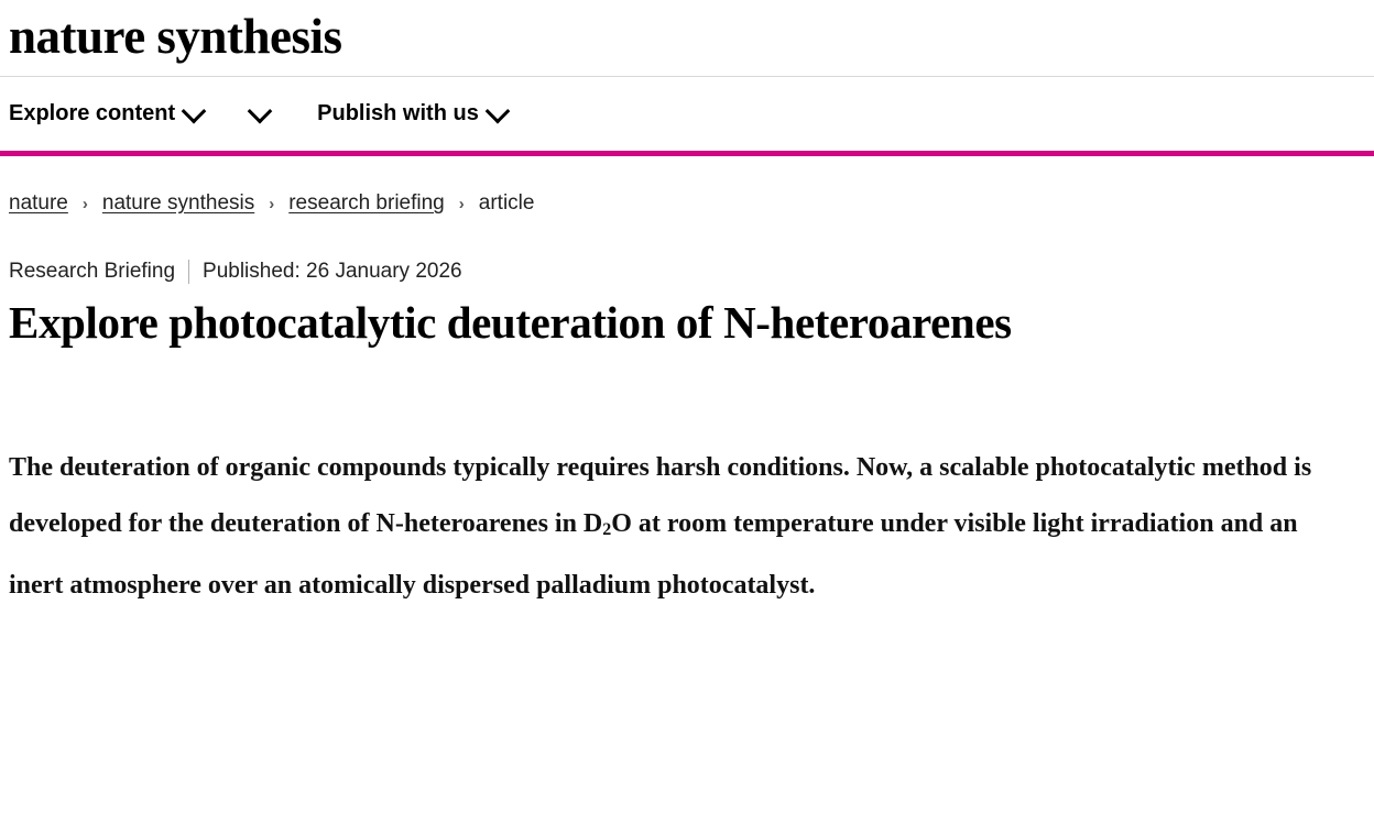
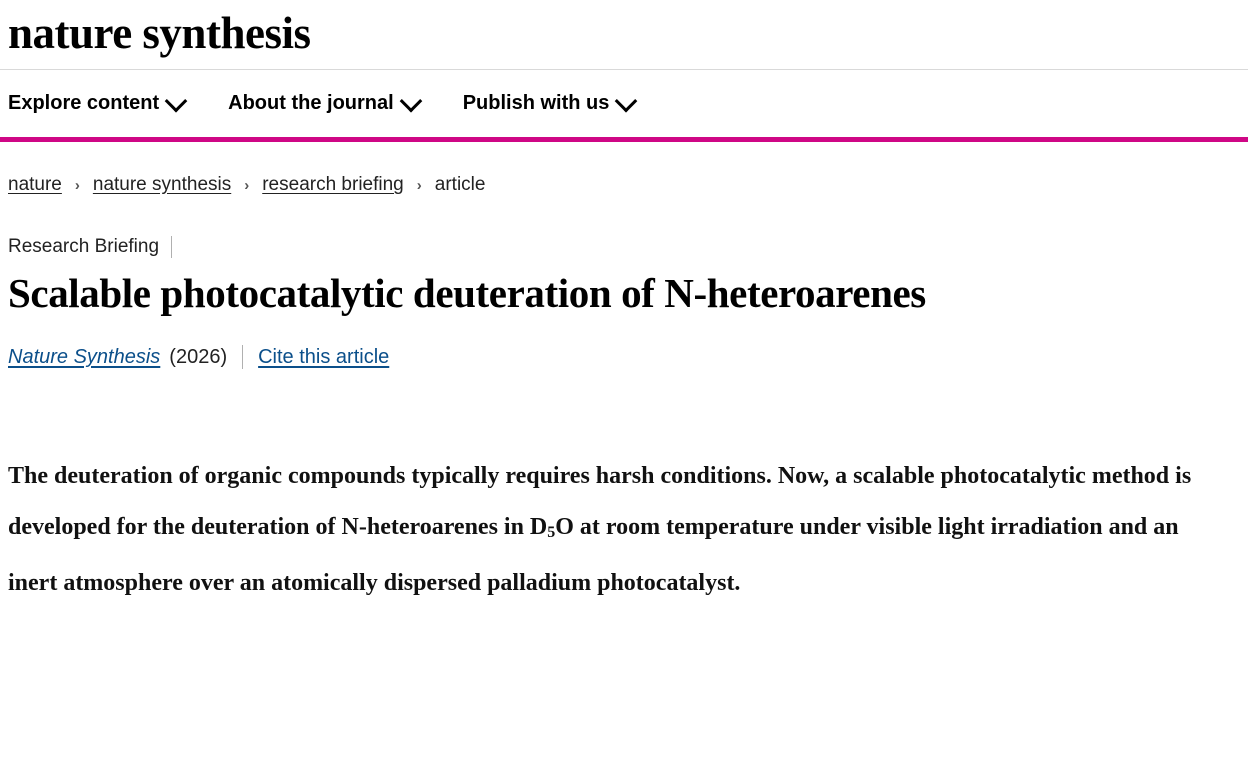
  nature synthesis
  Explore content
+ About the journal
  Publish with us
  nature
  ›
  nature synthesis
  ›
  research briefing
  ›
  article
  Research Briefing
- Published: 26 January 2026
- Explore photocatalytic deuteration of N-heteroarenes
+ Scalable photocatalytic deuteration of N-heteroarenes
+ Nature Synthesis
+ (2026)
+ Cite this article
- The deuteration of organic compounds typically requires harsh conditions. Now, a scalable photocatalytic method is developed for the deuteration of N-heteroarenes in D2O at room temperature under visible light irradiation and an inert atmosphere over an atomically dispersed palladium photocatalyst.
+ The deuteration of organic compounds typically requires harsh conditions. Now, a scalable photocatalytic method is developed for the deuteration of N-heteroarenes in D5O at room temperature under visible light irradiation and an inert atmosphere over an atomically dispersed palladium photocatalyst.
